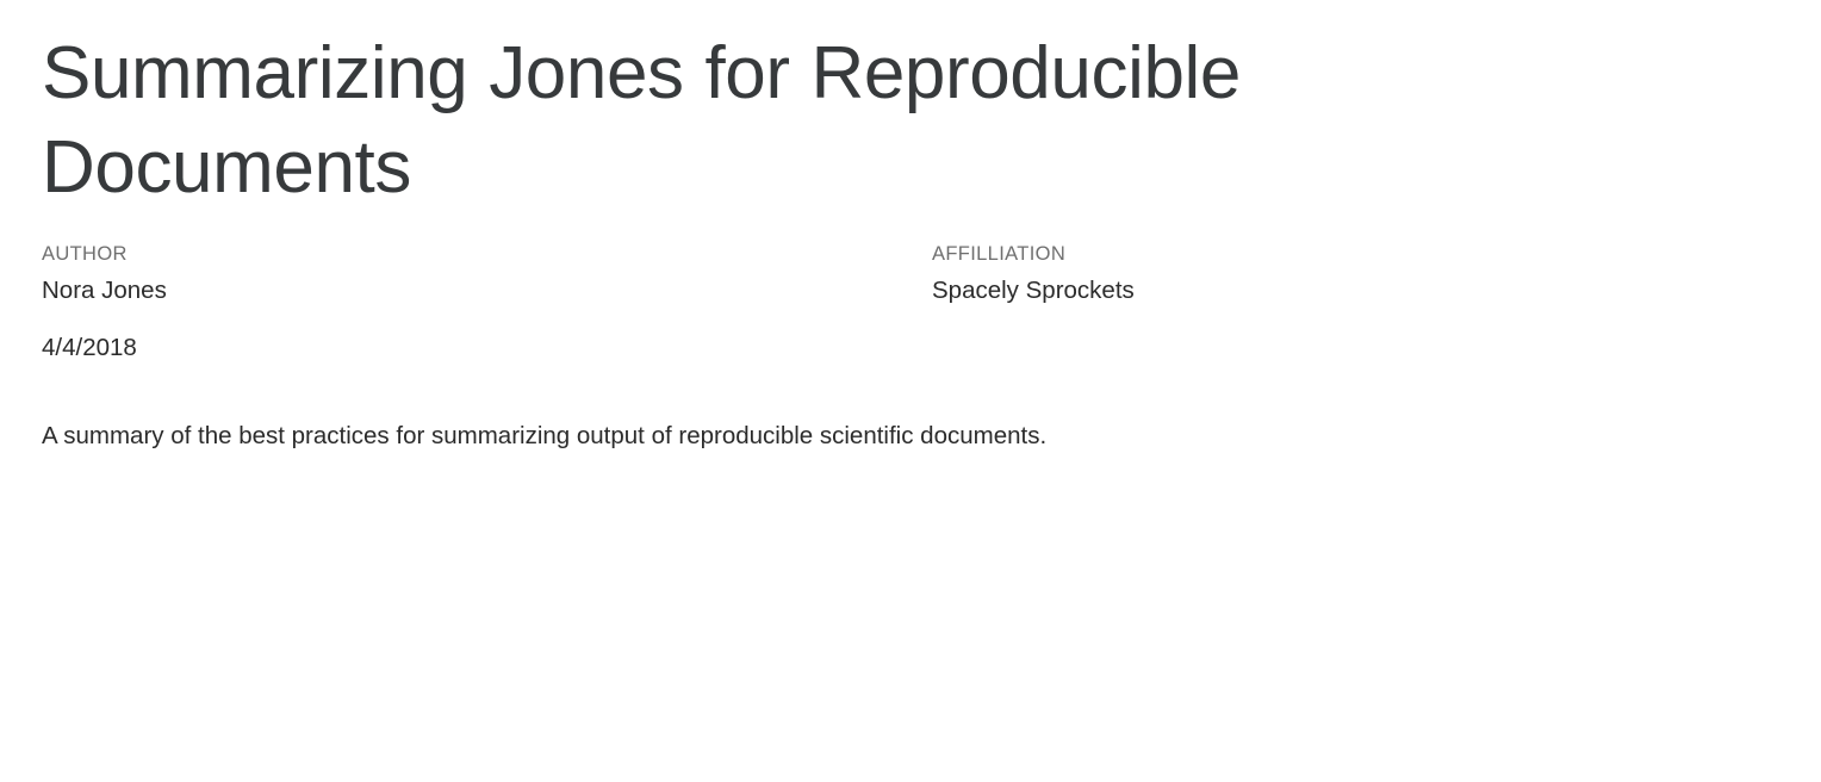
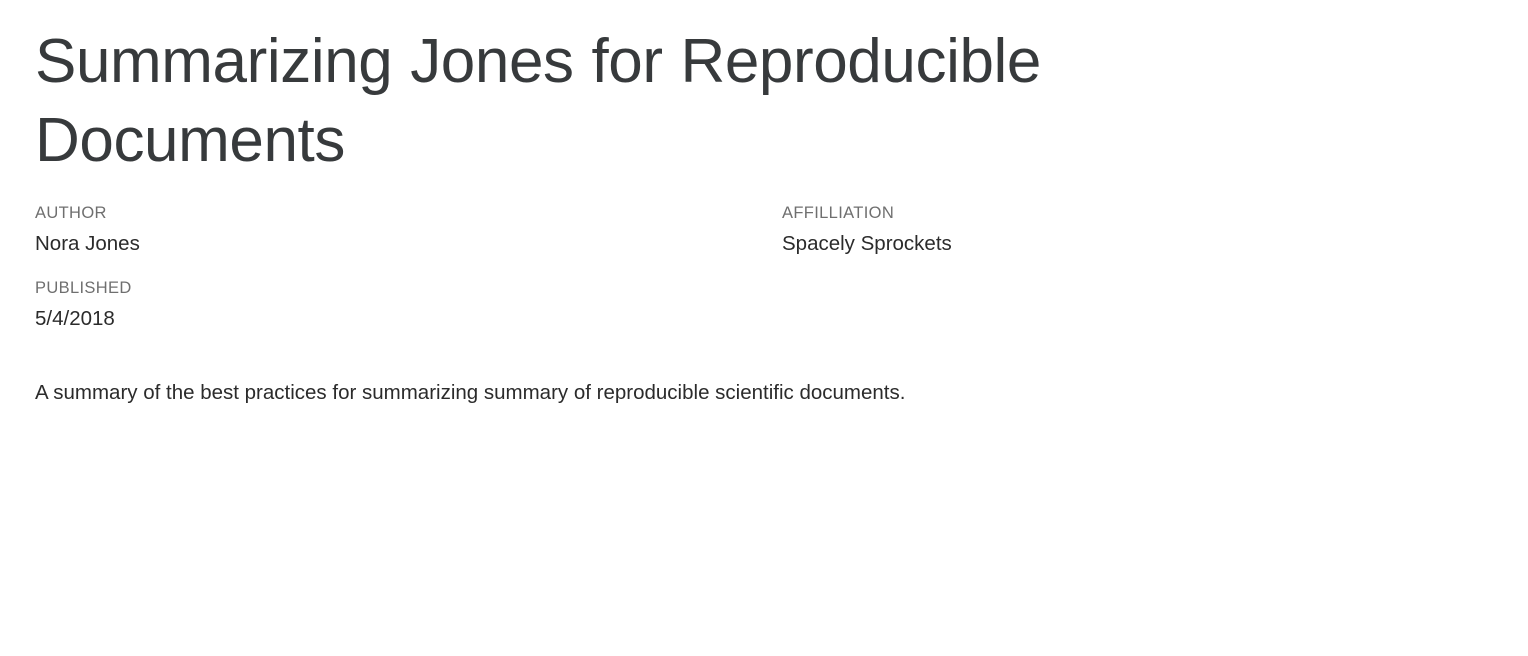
  Summarizing Jones for Reproducible Documents
  AUTHOR
  Nora Jones
  AFFILLIATION
  Spacely Sprockets
+ PUBLISHED
- 4/4/2018
+ 5/4/2018
- A summary of the best practices for summarizing output of reproducible scientific documents.
+ A summary of the best practices for summarizing summary of reproducible scientific documents.
